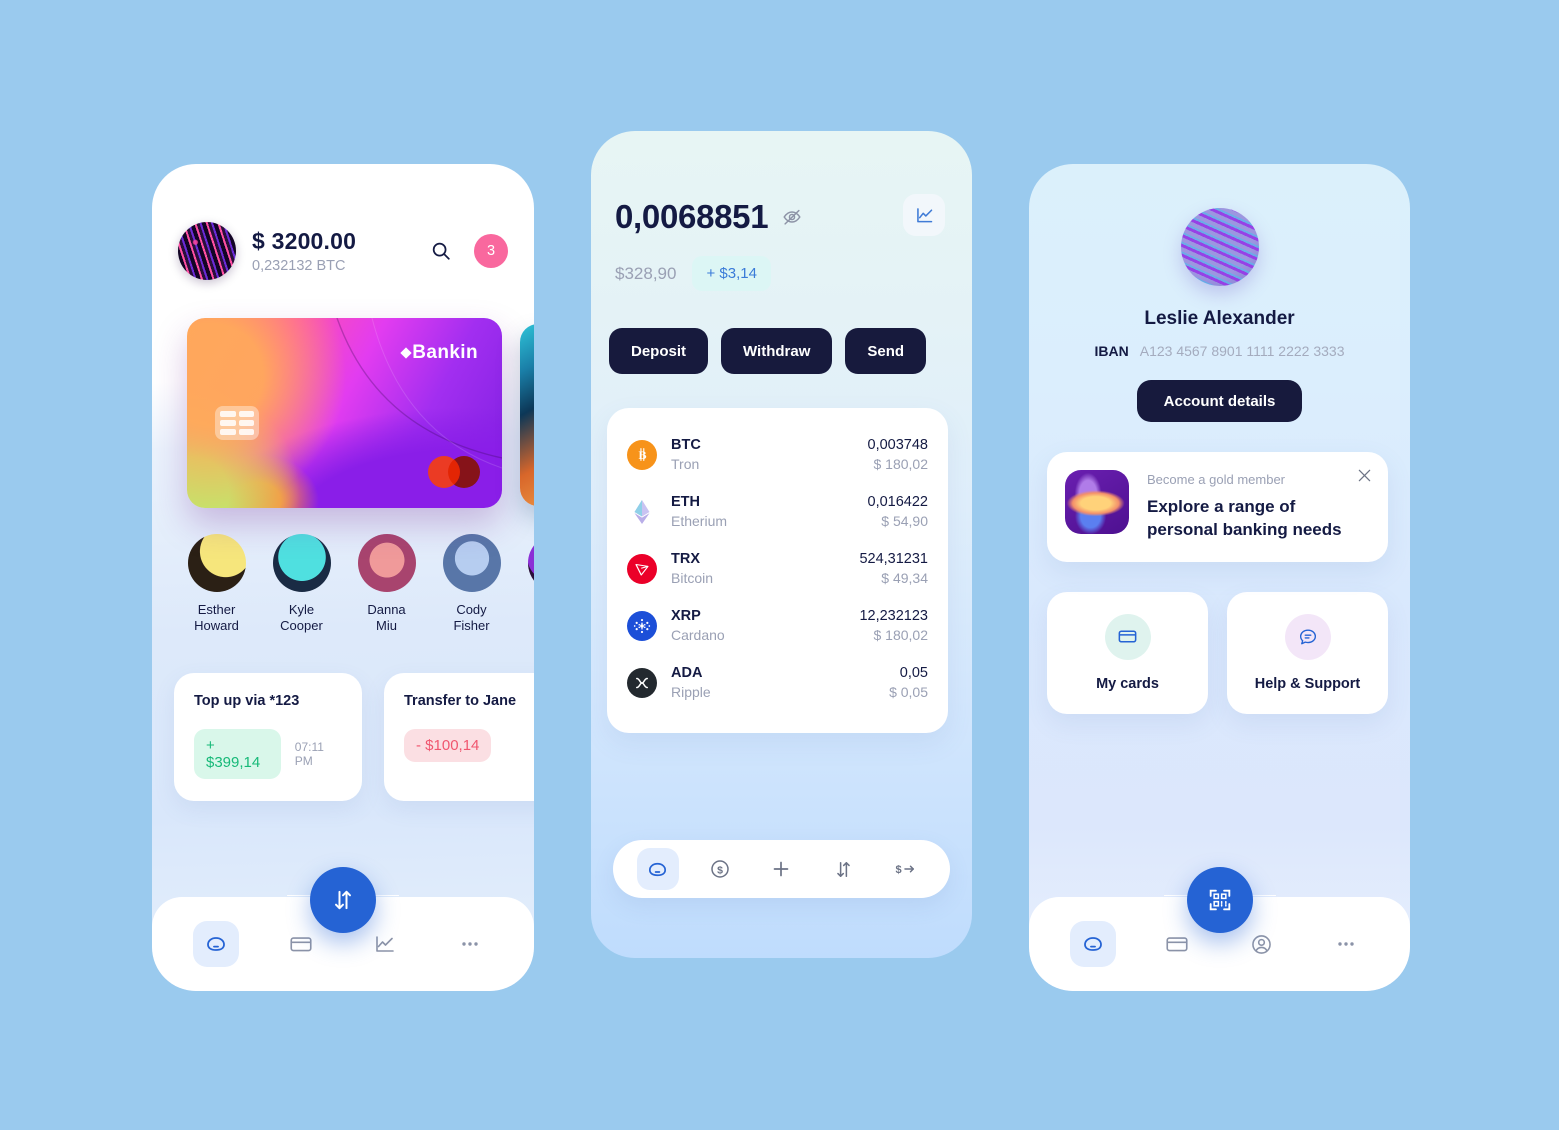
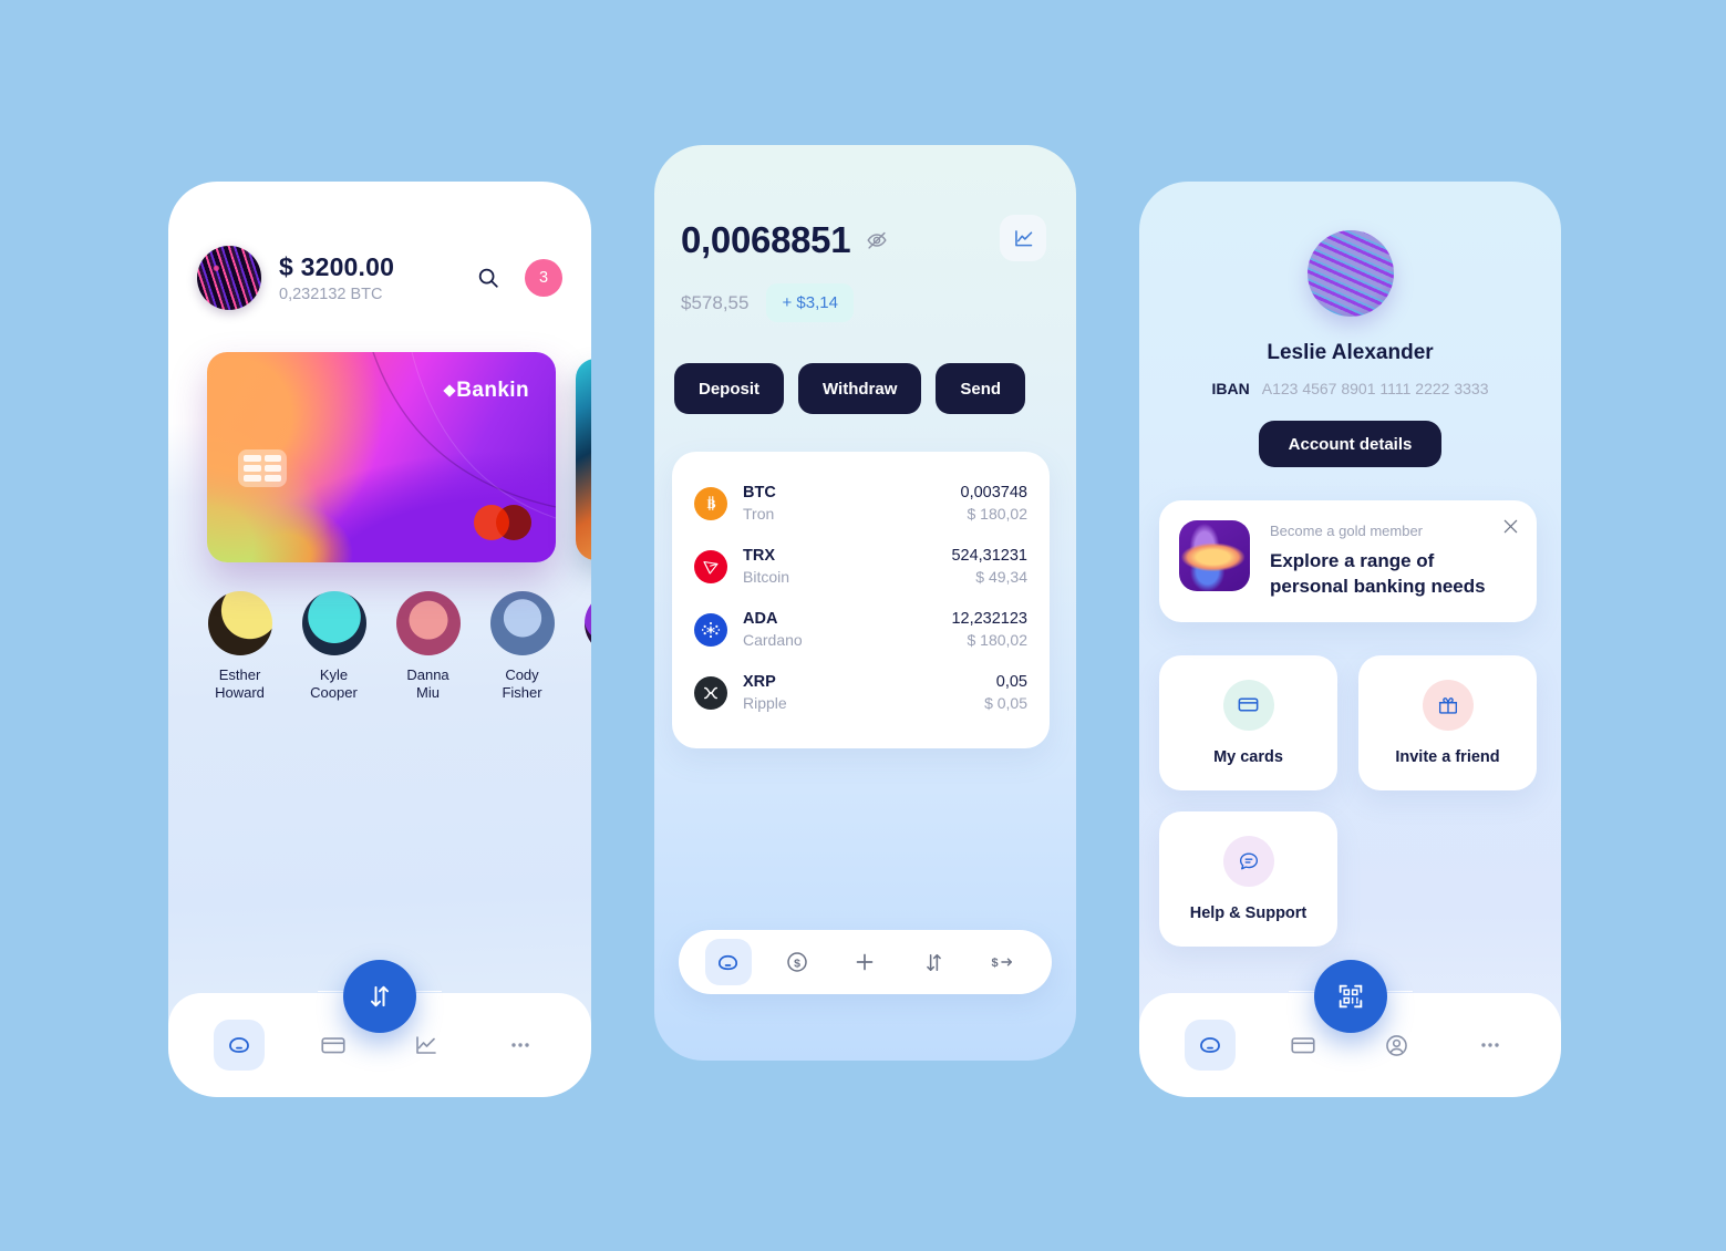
  $ 3200.00
  0,232132 BTC
  3
  Bankin
  Esther
  Howard
  Kyle
  Cooper
  Danna
  Miu
  Cody
  Fisher
- Top up via *123
- + $399,14
- 07:11 PM
- Transfer to Jane
- - $100,14
  0,0068851
- $328,90
+ $578,55
  + $3,14
  Deposit
  Withdraw
  Send
  B
  BTC
  Tron
  0,003748
  $ 180,02
- ETH
- Etherium
- 0,016422
- $ 54,90
  TRX
  Bitcoin
  524,31231
  $ 49,34
- XRP
+ ADA
  Cardano
  12,232123
  $ 180,02
- ADA
+ XRP
  Ripple
  0,05
  $ 0,05
  $
  $
  Leslie Alexander
  IBAN
  A123 4567 8901 1111 2222 3333
  Account details
  Become a gold member
  Explore a range of personal banking needs
  My cards
+ Invite a friend
  Help & Support
